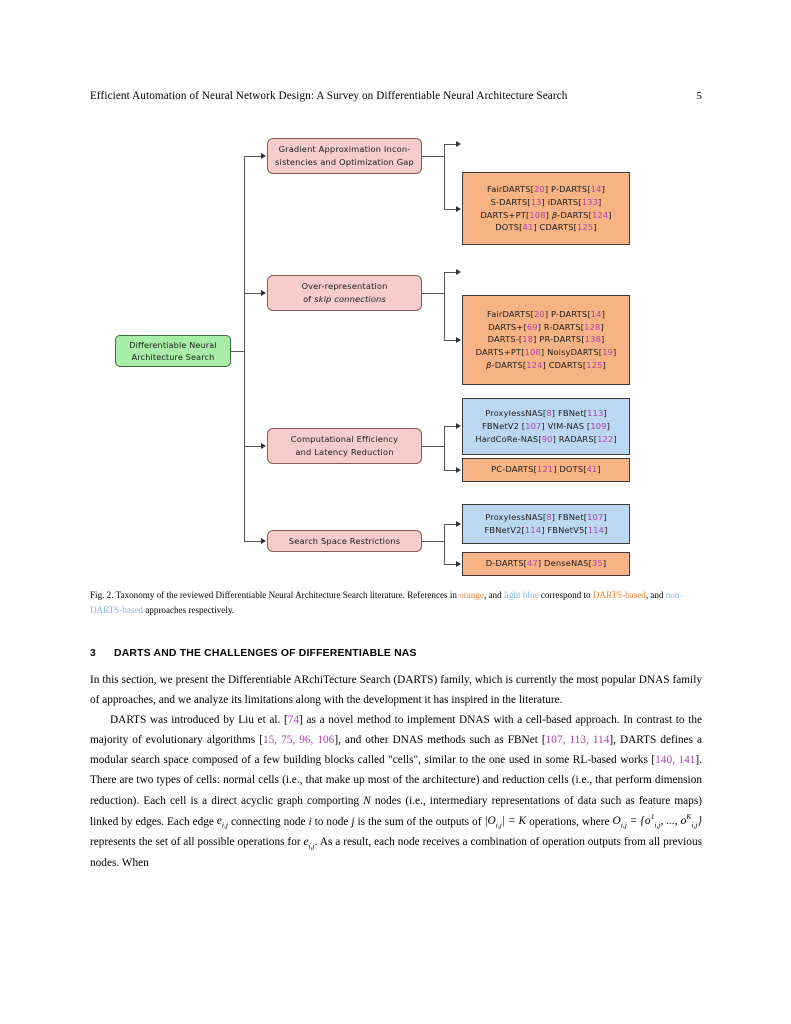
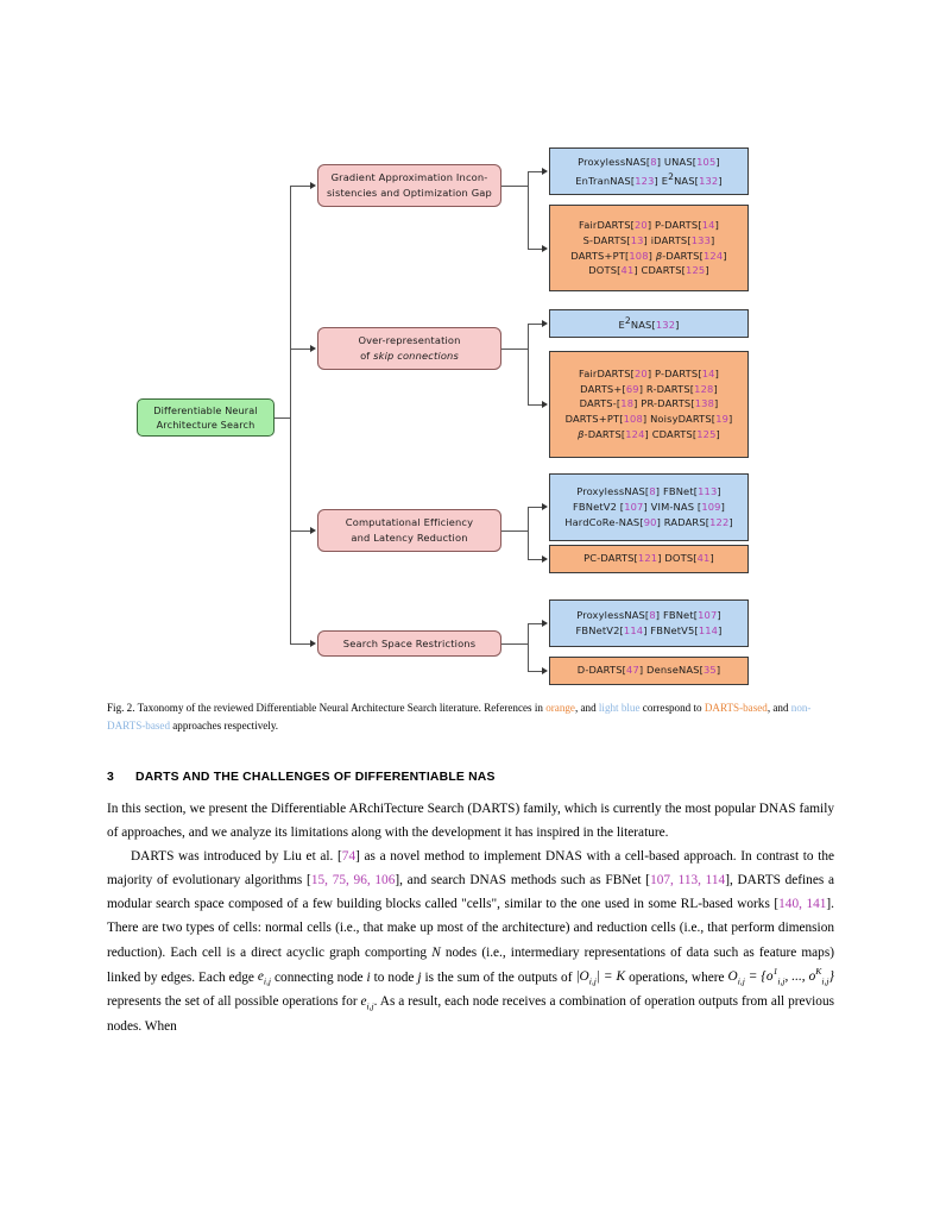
- Efficient Automation of Neural Network Design: A Survey on Differentiable Neural Architecture Search
- 5
  Differentiable Neural
  Architecture Search
  Gradient Approximation Incon-
  sistencies and Optimization Gap
+ ProxylessNAS[8] UNAS[105]
+ EnTranNAS[123] E2NAS[132]
  FairDARTS[20] P-DARTS[14]
  S-DARTS[13] iDARTS[133]
  DARTS+PT[108] β-DARTS[124]
  DOTS[41] CDARTS[125]
  Over-representation
  of skip connections
+ E2NAS[132]
  FairDARTS[20] P-DARTS[14]
  DARTS+[69] R-DARTS[128]
  DARTS-[18] PR-DARTS[138]
  DARTS+PT[108] NoisyDARTS[19]
  β-DARTS[124] CDARTS[125]
  Computational Efficiency
  and Latency Reduction
  ProxylessNAS[8] FBNet[113]
  FBNetV2 [107] VIM-NAS [109]
  HardCoRe-NAS[90] RADARS[122]
  PC-DARTS[121] DOTS[41]
  Search Space Restrictions
  ProxylessNAS[8] FBNet[107]
  FBNetV2[114] FBNetV5[114]
  D-DARTS[47] DenseNAS[35]
  Fig. 2. Taxonomy of the reviewed Differentiable Neural Architecture Search literature. References in orange, and light blue correspond to DARTS-based, and non-DARTS-based approaches respectively.
  3 DARTS AND THE CHALLENGES OF DIFFERENTIABLE NAS
  In this section, we present the Differentiable ARchiTecture Search (DARTS) family, which is currently the most popular DNAS family of approaches, and we analyze its limitations along with the development it has inspired in the literature.
- DARTS was introduced by Liu et al. [74] as a novel method to implement DNAS with a cell-based approach. In contrast to the majority of evolutionary algorithms [15, 75, 96, 106], and other DNAS methods such as FBNet [107, 113, 114], DARTS defines a modular search space composed of a few building blocks called "cells", similar to the one used in some RL-based works [140, 141]. There are two types of cells: normal cells (i.e., that make up most of the architecture) and reduction cells (i.e., that perform dimension reduction). Each cell is a direct acyclic graph comporting N nodes (i.e., intermediary representations of data such as feature maps) linked by edges. Each edge ei,j connecting node i to node j is the sum of the outputs of |Oi,j| = K operations, where Oi,j = {o1i,j, ..., oKi,j} represents the set of all possible operations for ei,j. As a result, each node receives a combination of operation outputs from all previous nodes. When
+ DARTS was introduced by Liu et al. [74] as a novel method to implement DNAS with a cell-based approach. In contrast to the majority of evolutionary algorithms [15, 75, 96, 106], and search DNAS methods such as FBNet [107, 113, 114], DARTS defines a modular search space composed of a few building blocks called "cells", similar to the one used in some RL-based works [140, 141]. There are two types of cells: normal cells (i.e., that make up most of the architecture) and reduction cells (i.e., that perform dimension reduction). Each cell is a direct acyclic graph comporting N nodes (i.e., intermediary representations of data such as feature maps) linked by edges. Each edge ei,j connecting node i to node j is the sum of the outputs of |Oi,j| = K operations, where Oi,j = {o1i,j, ..., oKi,j} represents the set of all possible operations for ei,j. As a result, each node receives a combination of operation outputs from all previous nodes. When
